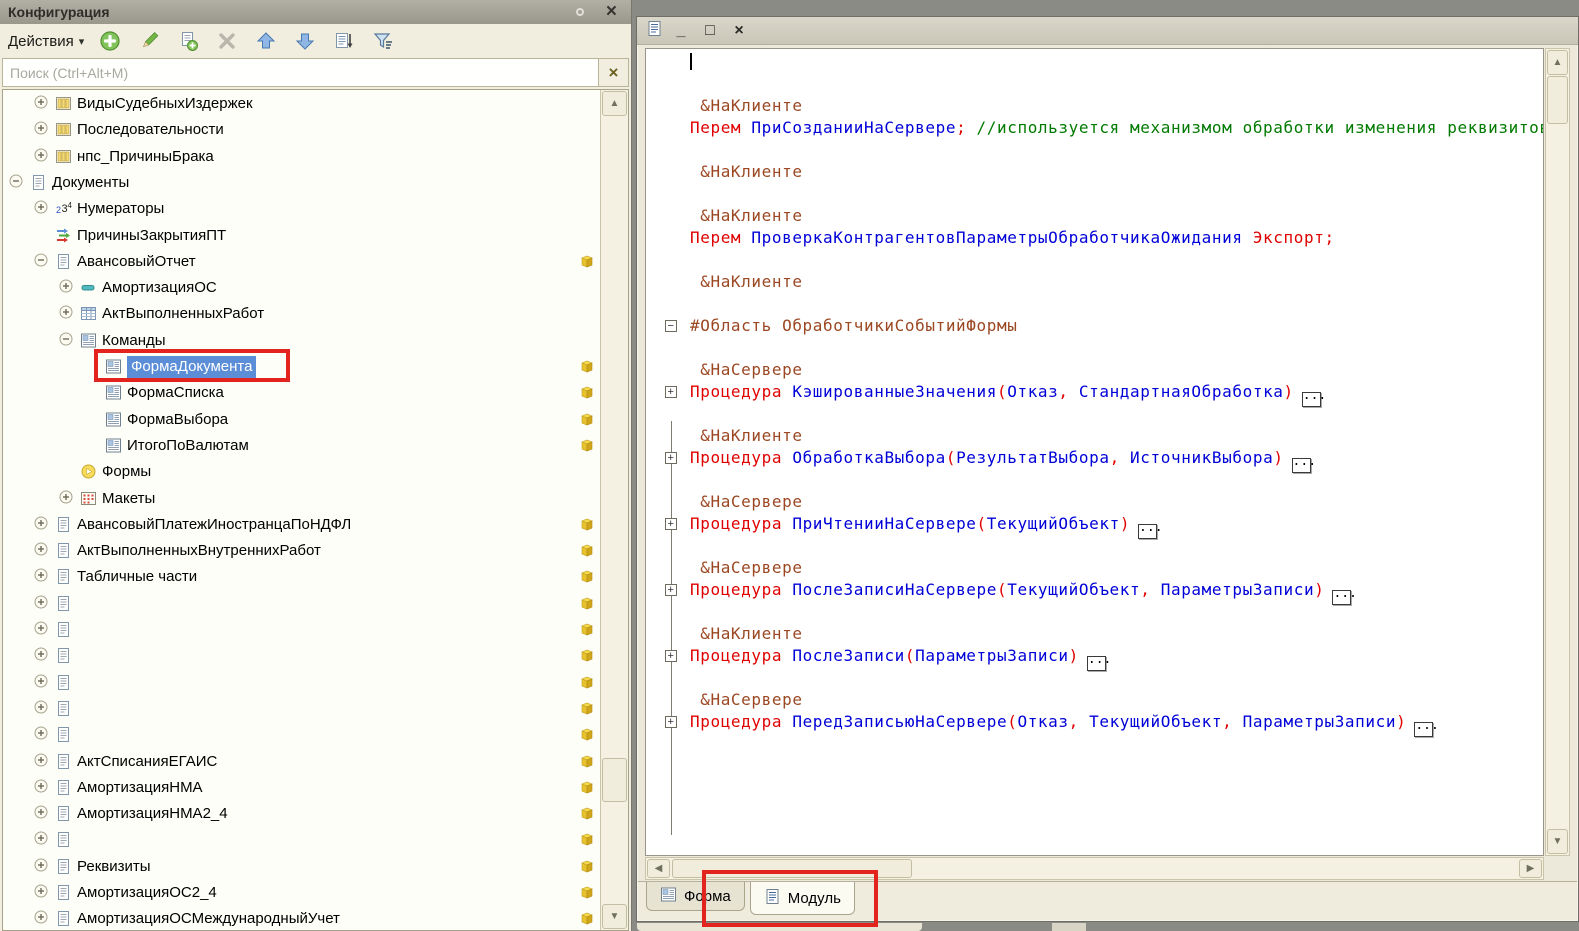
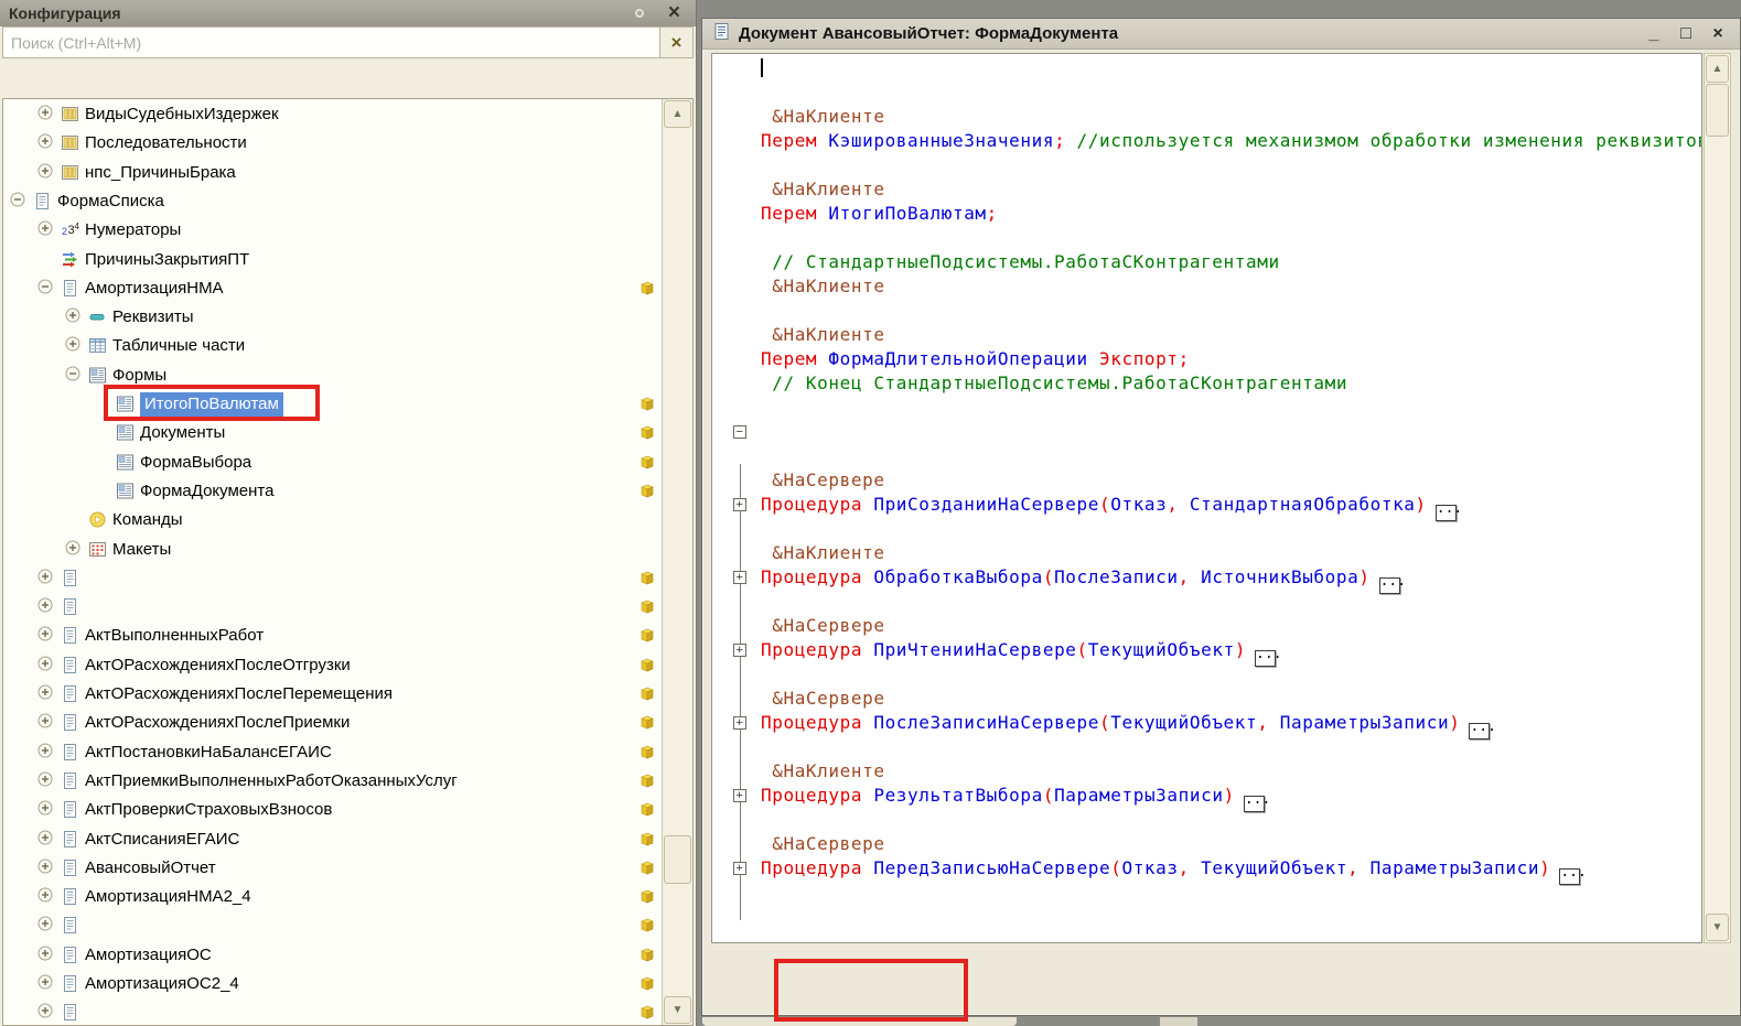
  Конфигурация
  ×
- Действия
  Поиск (Ctrl+Alt+M)
  ×
  ВидыСудебныхИздержек
  Последовательности
  нпс_ПричиныБрака
- Документы
+ ФормаСписка
  2
  3
  4
  Нумераторы
  ПричиныЗакрытияПТ
- АвансовыйОтчет
+ АмортизацияНМА
- АмортизацияОС
+ Реквизиты
- АктВыполненныхРабот
+ Табличные части
- Команды
+ Формы
- ФормаДокумента
+ ИтогоПоВалютам
- ФормаСписка
+ Документы
  ФормаВыбора
- ИтогоПоВалютам
+ ФормаДокумента
- Формы
+ Команды
  Макеты
- АвансовыйПлатежИностранцаПоНДФЛ
- АктВыполненныхВнутреннихРабот
- Табличные части
+ АктВыполненныхРабот
+ АктОРасхожденияхПослеОтгрузки
+ АктОРасхожденияхПослеПеремещения
+ АктОРасхожденияхПослеПриемки
+ АктПостановкиНаБалансЕГАИС
+ АктПриемкиВыполненныхРаботОказанныхУслуг
+ АктПроверкиСтраховыхВзносов
  АктСписанияЕГАИС
- АмортизацияНМА
+ АвансовыйОтчет
  АмортизацияНМА2_4
- Реквизиты
+ АмортизацияОС
  АмортизацияОС2_4
- АмортизацияОСМеждународныйУчет
  ▲
  ▼
+ Документ АвансовыйОтчет: ФормаДокумента
  _
  □
  ×
  &НаКлиенте
- Перем ПриСозданииНаСервере; //используется механизмом обработки изменения реквизито
+ Перем КэшированныеЗначения; //используется механизмом обработки изменения реквизито
  &НаКлиенте
+ Перем ИтогиПоВалютам;
+ // СтандартныеПодсистемы.РаботаСКонтрагентами
  &НаКлиенте
- Перем ПроверкаКонтрагентовПараметрыОбработчикаОжидания Экспорт;
  &НаКлиенте
+ Перем ФормаДлительнойОперации Экспорт;
+ // Конец СтандартныеПодсистемы.РаботаСКонтрагентами
  −
- #Область ОбработчикиСобытийФормы
  &НаСервере
  +
- Процедура КэшированныеЗначения(Отказ, СтандартнаяОбработка) ...
+ Процедура ПриСозданииНаСервере(Отказ, СтандартнаяОбработка) ...
  &НаКлиенте
  +
- Процедура ОбработкаВыбора(РезультатВыбора, ИсточникВыбора) ...
+ Процедура ОбработкаВыбора(ПослеЗаписи, ИсточникВыбора) ...
  &НаСервере
  +
  Процедура ПриЧтенииНаСервере(ТекущийОбъект) ...
  &НаСервере
  +
  Процедура ПослеЗаписиНаСервере(ТекущийОбъект, ПараметрыЗаписи) ...
  &НаКлиенте
  +
- Процедура ПослеЗаписи(ПараметрыЗаписи) ...
+ Процедура РезультатВыбора(ПараметрыЗаписи) ...
  &НаСервере
  +
  Процедура ПередЗаписьюНаСервере(Отказ, ТекущийОбъект, ПараметрыЗаписи) ...
  ▲
  ▼
- ◀
- ▶
- Форма
- Модуль
